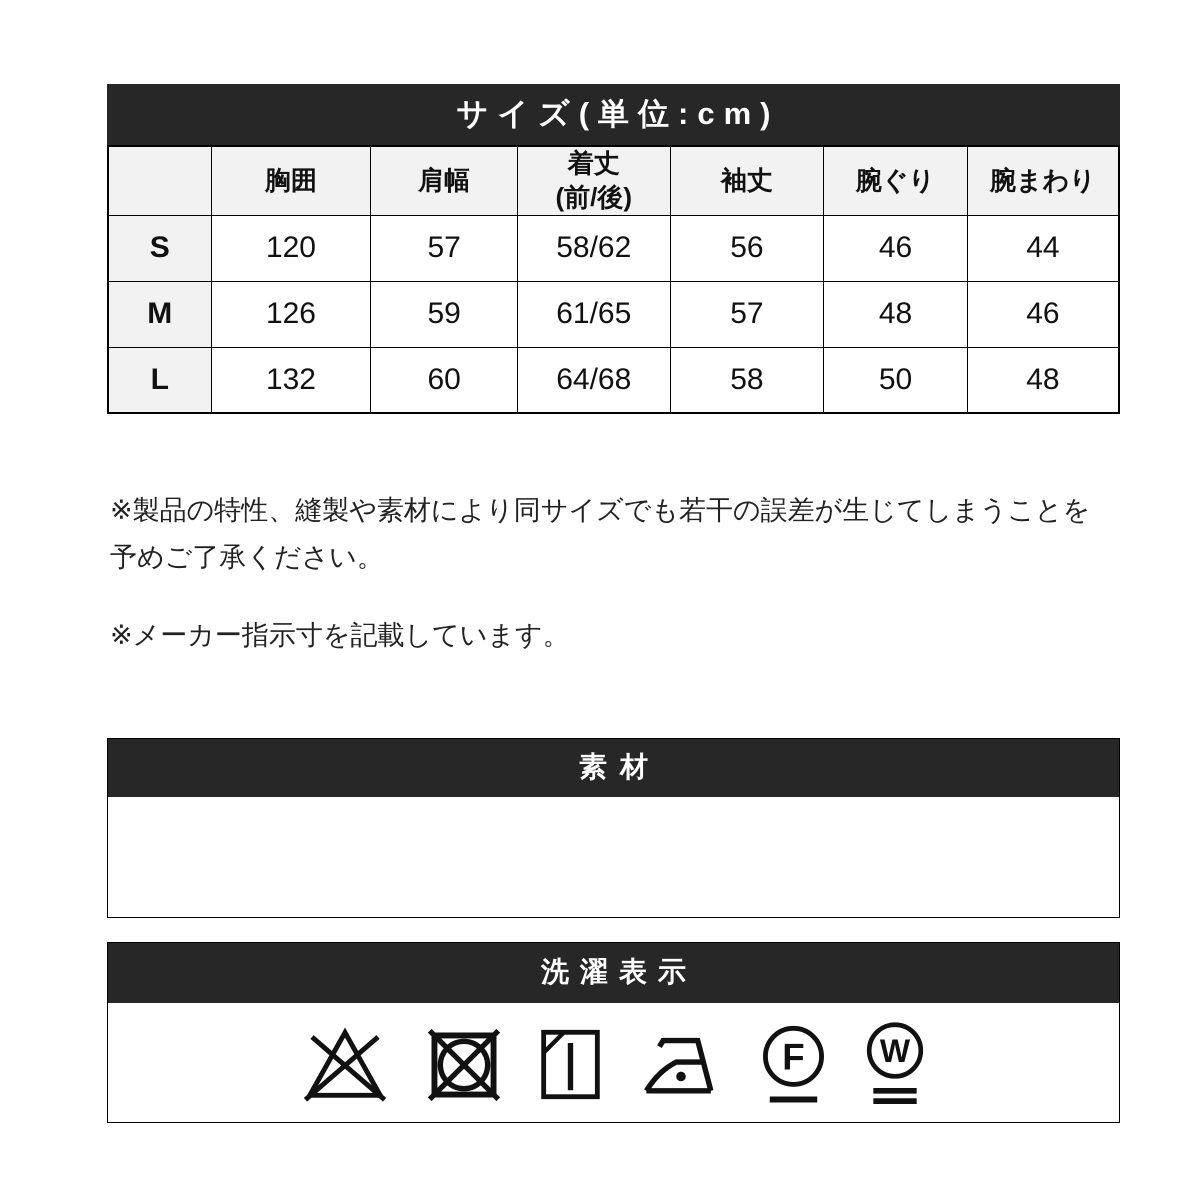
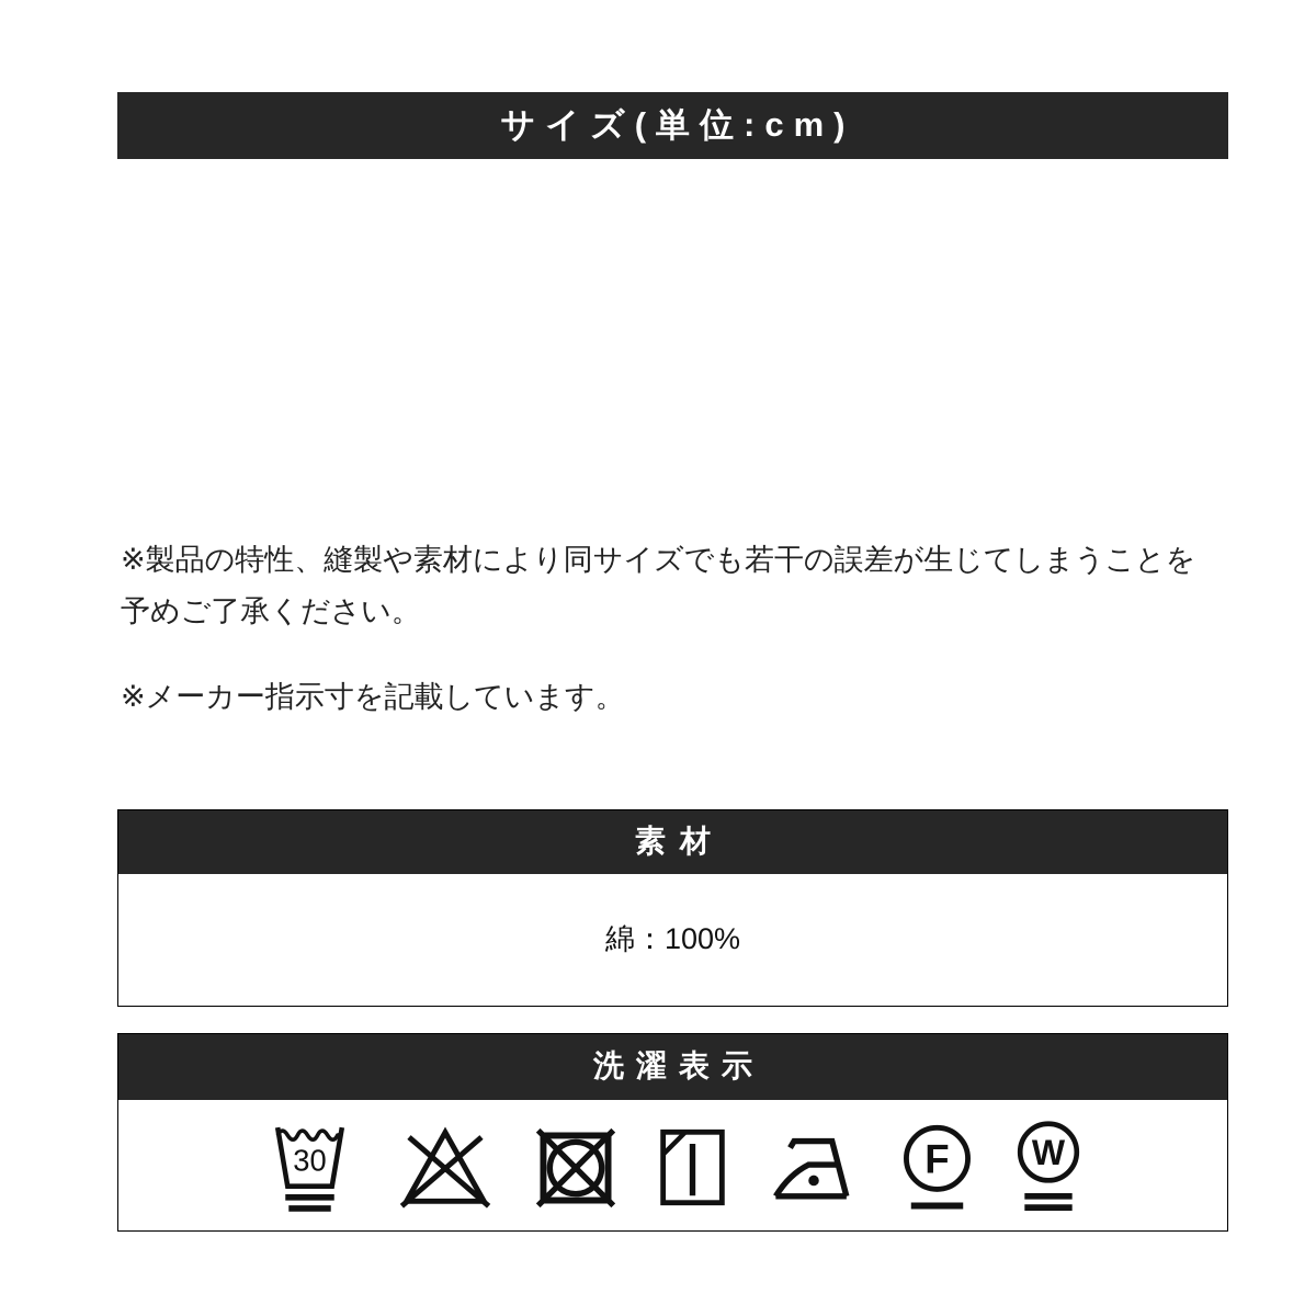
  サイズ(単位:cm)
- 	胸囲	肩幅	着丈 (前/後)	袖丈	腕ぐり	腕まわり
- S	120	57	58/62	56	46	44
- M	126	59	61/65	57	48	46
- L	132	60	64/68	58	50	48
  ※製品の特性、縫製や素材により同サイズでも若干の誤差が生じてしまうことを予めご了承ください。
  ※メーカー指示寸を記載しています。
  素材
+ 綿：100%
  洗濯表示
+ 30
  F
  W
